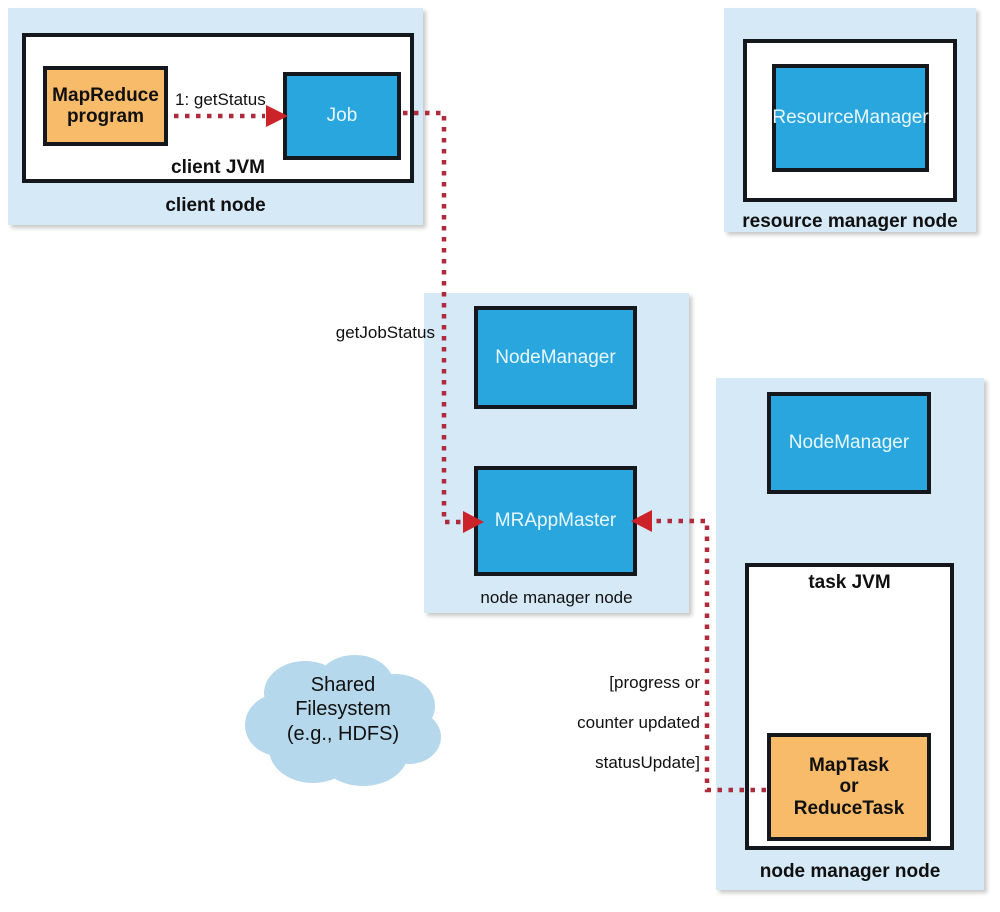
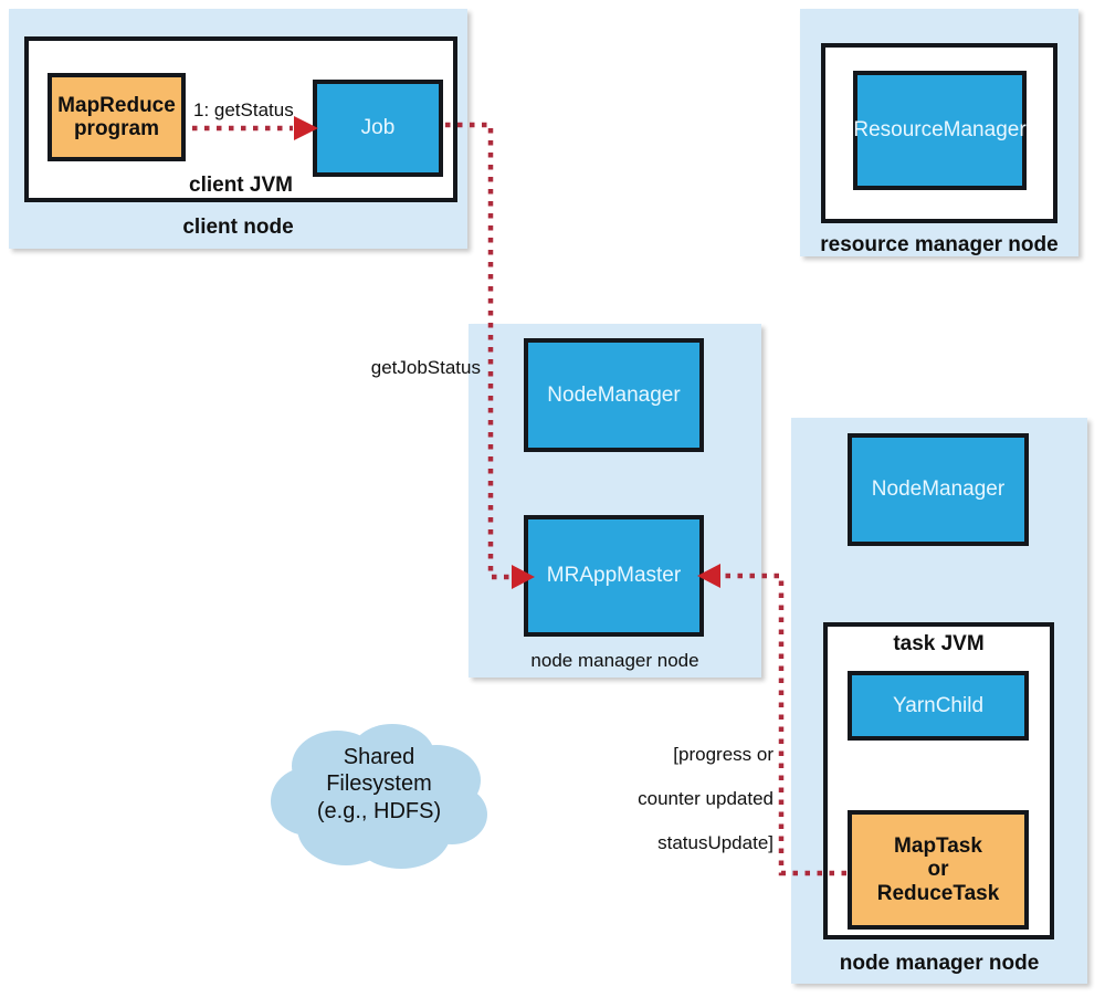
  MapReduce
  program
  Job
  client JVM
  client node
  ResourceManager
  resource manager node
  NodeManager
  MRAppMaster
  node manager node
  NodeManager
  task JVM
+ YarnChild
  MapTask
  or
  ReduceTask
  node manager node
  Shared
  Filesystem
  (e.g., HDFS)
  1: getStatus
  getJobStatus
  [progress or
  counter updated
  statusUpdate]
